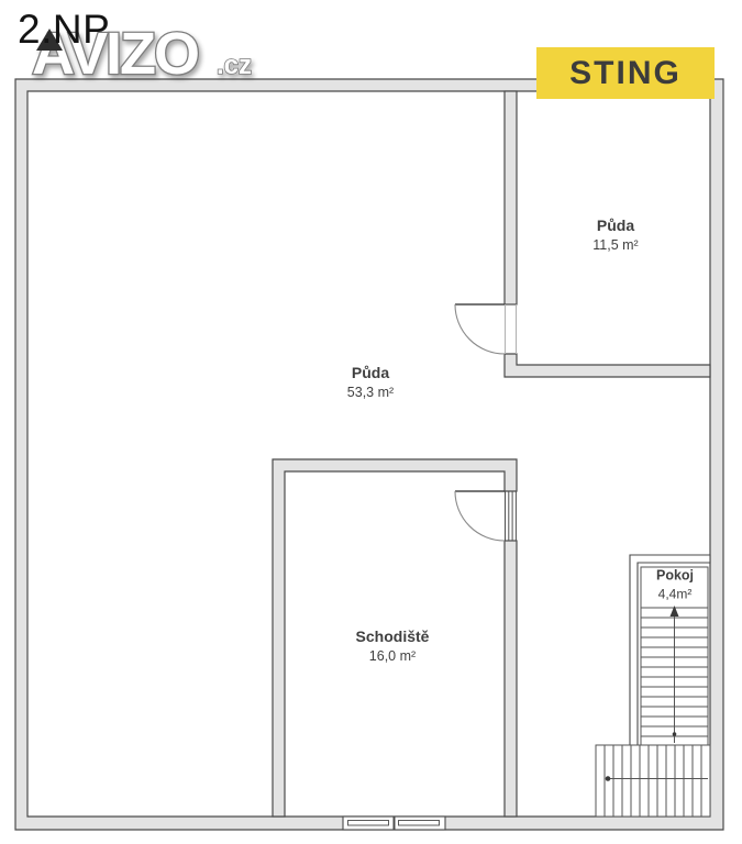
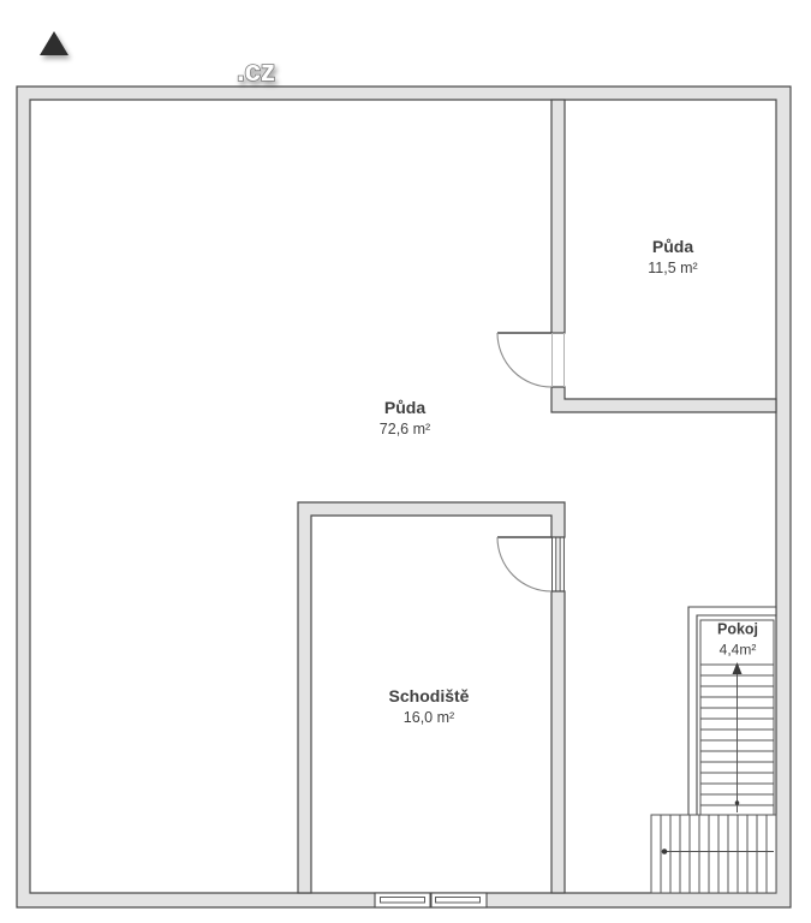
- AVIZO
  .cz
- 2.NP
- STING
  Půda
  11,5 m²
  Půda
- 53,3 m²
+ 72,6 m²
  Schodiště
  16,0 m²
  Pokoj
  4,4m²
